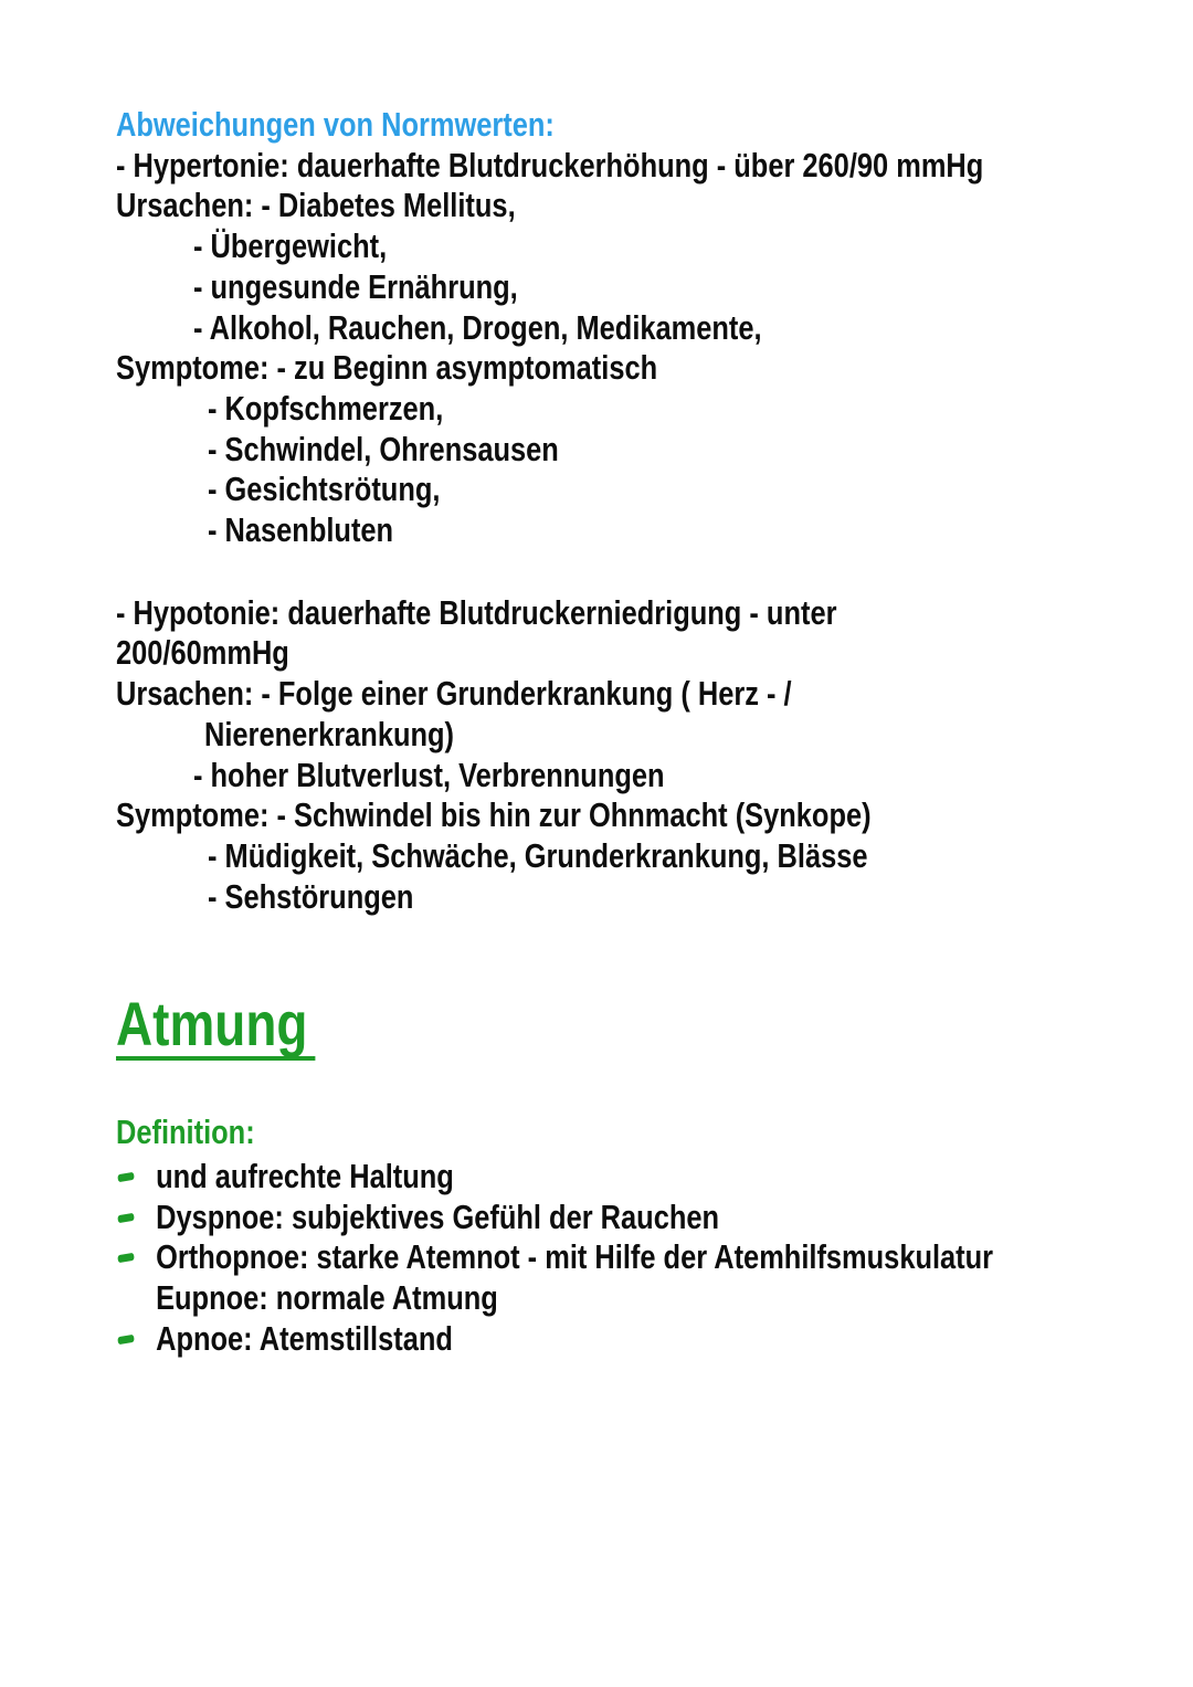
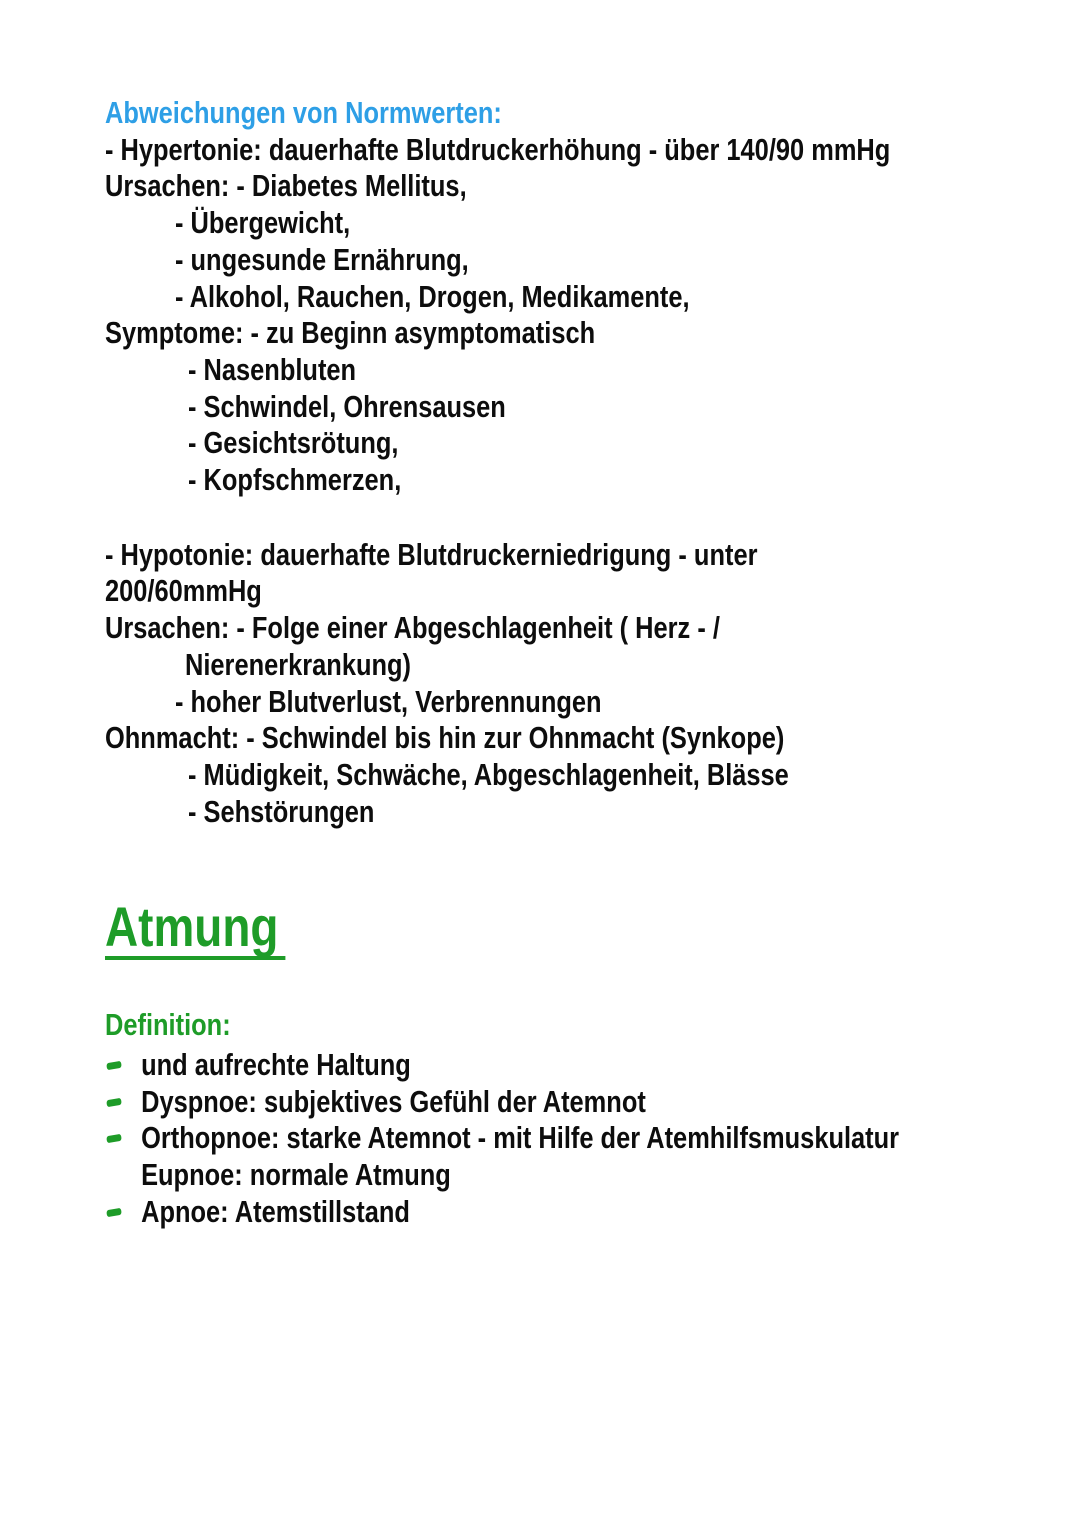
  Abweichungen von Normwerten:
- - Hypertonie: dauerhafte Blutdruckerhöhung - über 260/90 mmHg
+ - Hypertonie: dauerhafte Blutdruckerhöhung - über 140/90 mmHg
  Ursachen: - Diabetes Mellitus,
  - Übergewicht,
  - ungesunde Ernährung,
  - Alkohol, Rauchen, Drogen, Medikamente,
  Symptome: - zu Beginn asymptomatisch
- - Kopfschmerzen,
+ - Nasenbluten
  - Schwindel, Ohrensausen
  - Gesichtsrötung,
- - Nasenbluten
+ - Kopfschmerzen,
  - Hypotonie: dauerhafte Blutdruckerniedrigung - unter
  200/60mmHg
- Ursachen: - Folge einer Grunderkrankung ( Herz - /
+ Ursachen: - Folge einer Abgeschlagenheit ( Herz - /
  Nierenerkrankung)
  - hoher Blutverlust, Verbrennungen
- Symptome: - Schwindel bis hin zur Ohnmacht (Synkope)
+ Ohnmacht: - Schwindel bis hin zur Ohnmacht (Synkope)
- - Müdigkeit, Schwäche, Grunderkrankung, Blässe
+ - Müdigkeit, Schwäche, Abgeschlagenheit, Blässe
  - Sehstörungen
  Atmung
  Definition:
  und aufrechte Haltung
- Dyspnoe: subjektives Gefühl der Rauchen
+ Dyspnoe: subjektives Gefühl der Atemnot
  Orthopnoe: starke Atemnot - mit Hilfe der Atemhilfsmuskulatur
  Eupnoe: normale Atmung
  Apnoe: Atemstillstand
